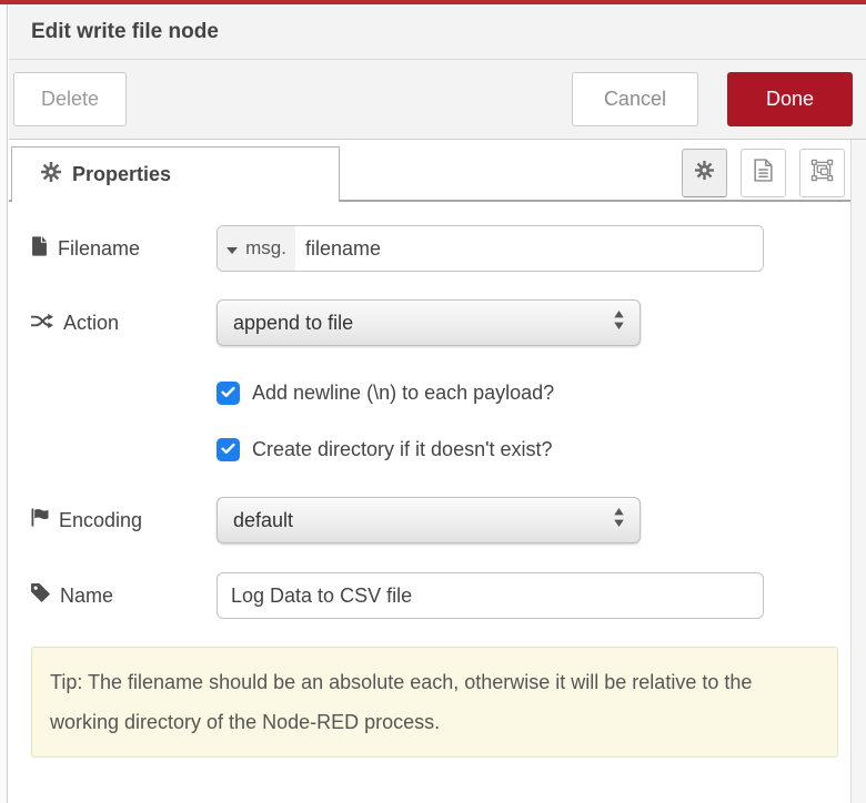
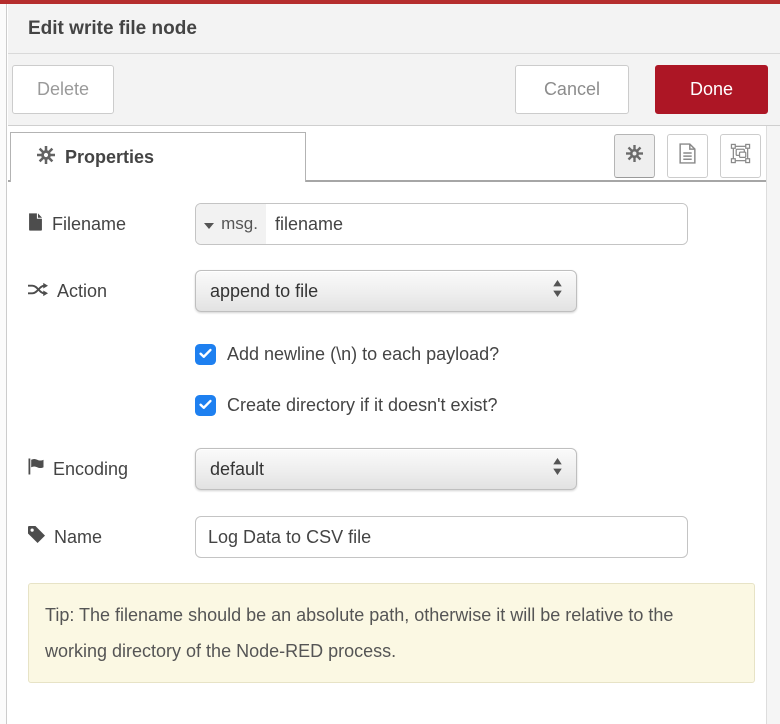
  Edit write file node
  Delete
  Cancel
  Done
  Properties
  Filename
  msg.
  filename
  Action
  append to file
  Add newline (\n) to each payload?
  Create directory if it doesn't exist?
  Encoding
  default
  Name
  Log Data to CSV file
- Tip: The filename should be an absolute each, otherwise it will be relative to the working directory of the Node-RED process.
+ Tip: The filename should be an absolute path, otherwise it will be relative to the working directory of the Node-RED process.
